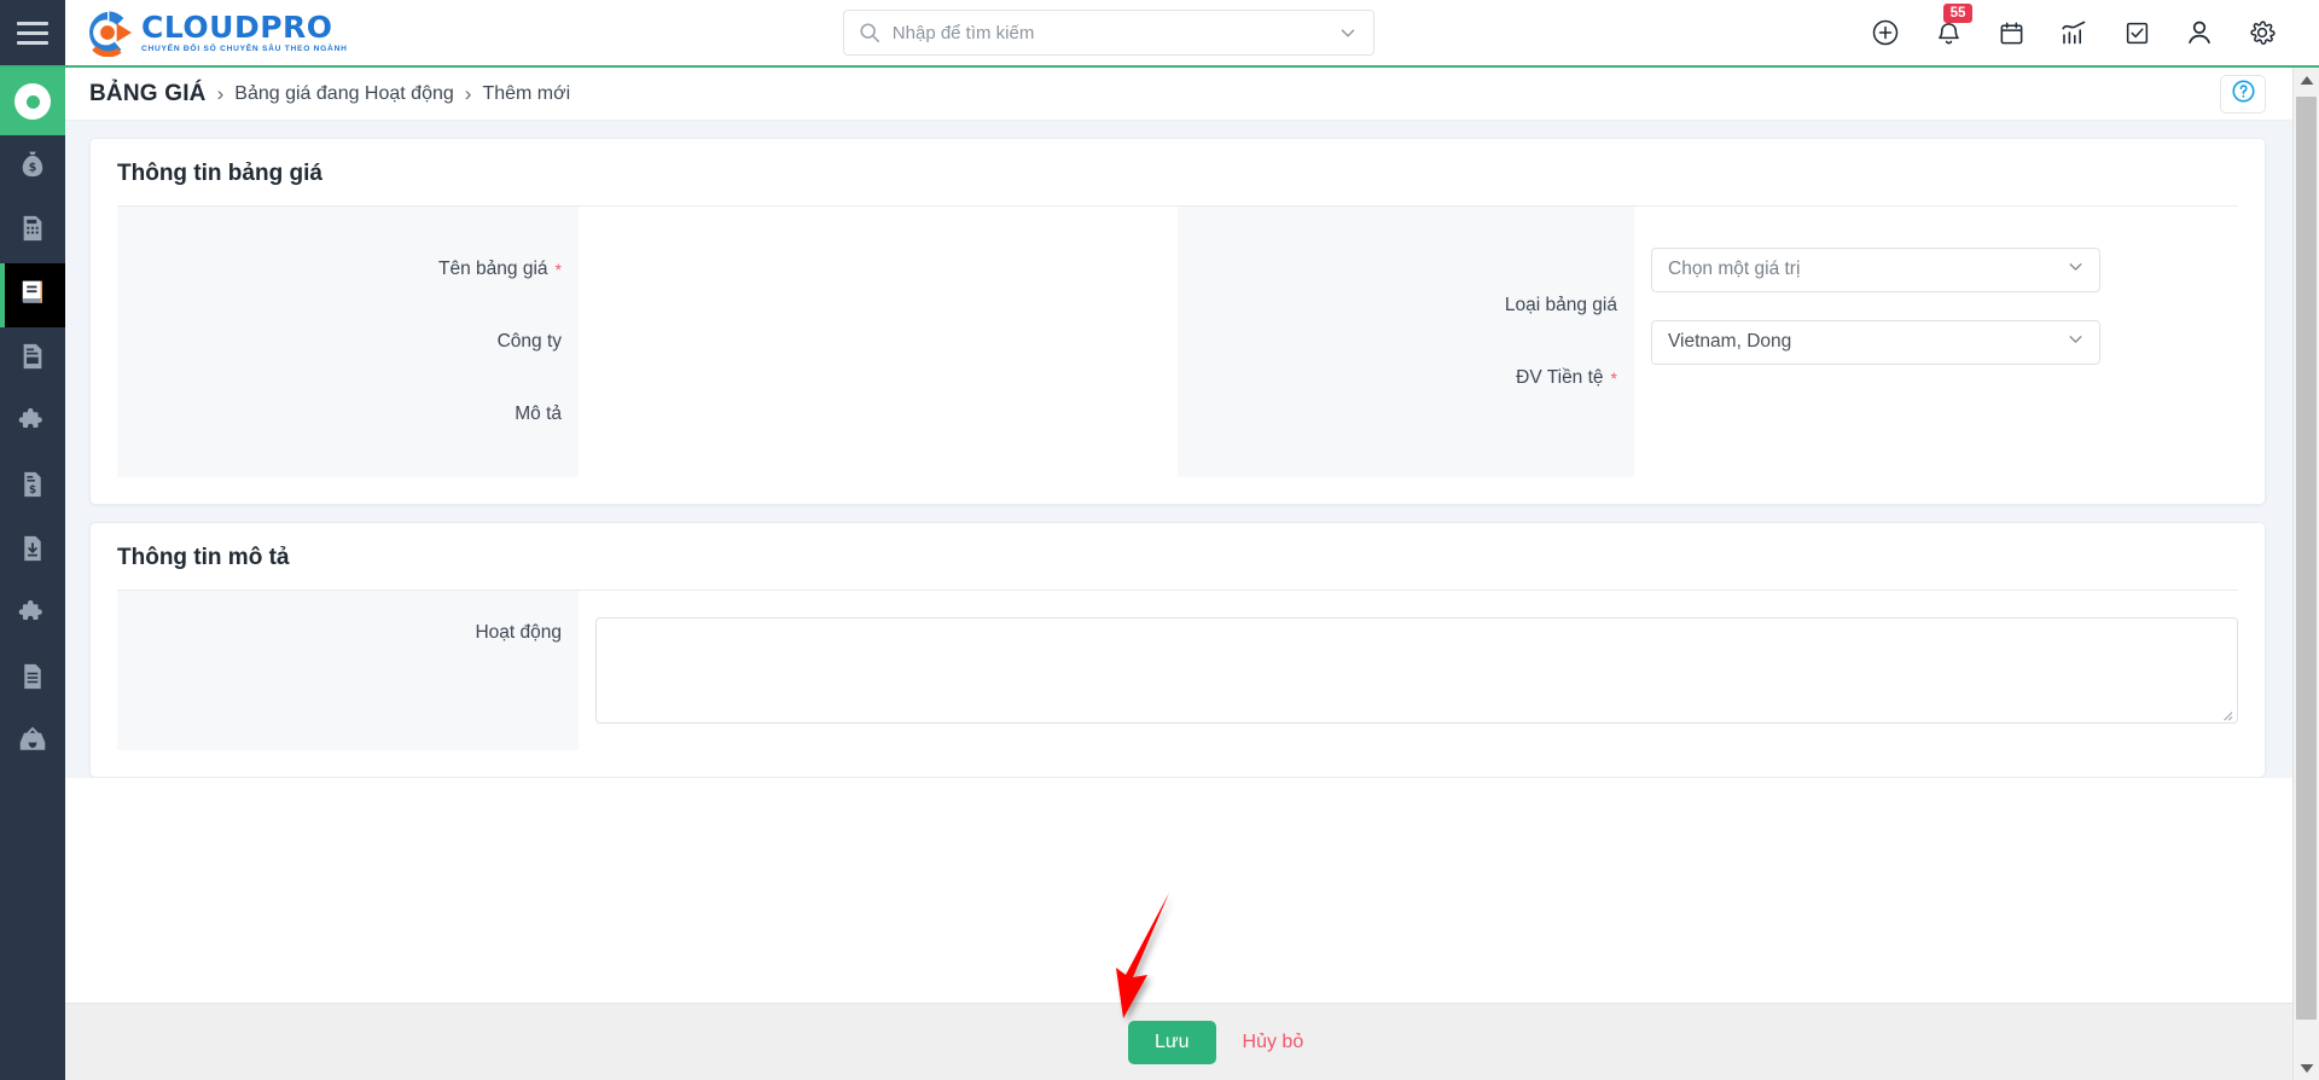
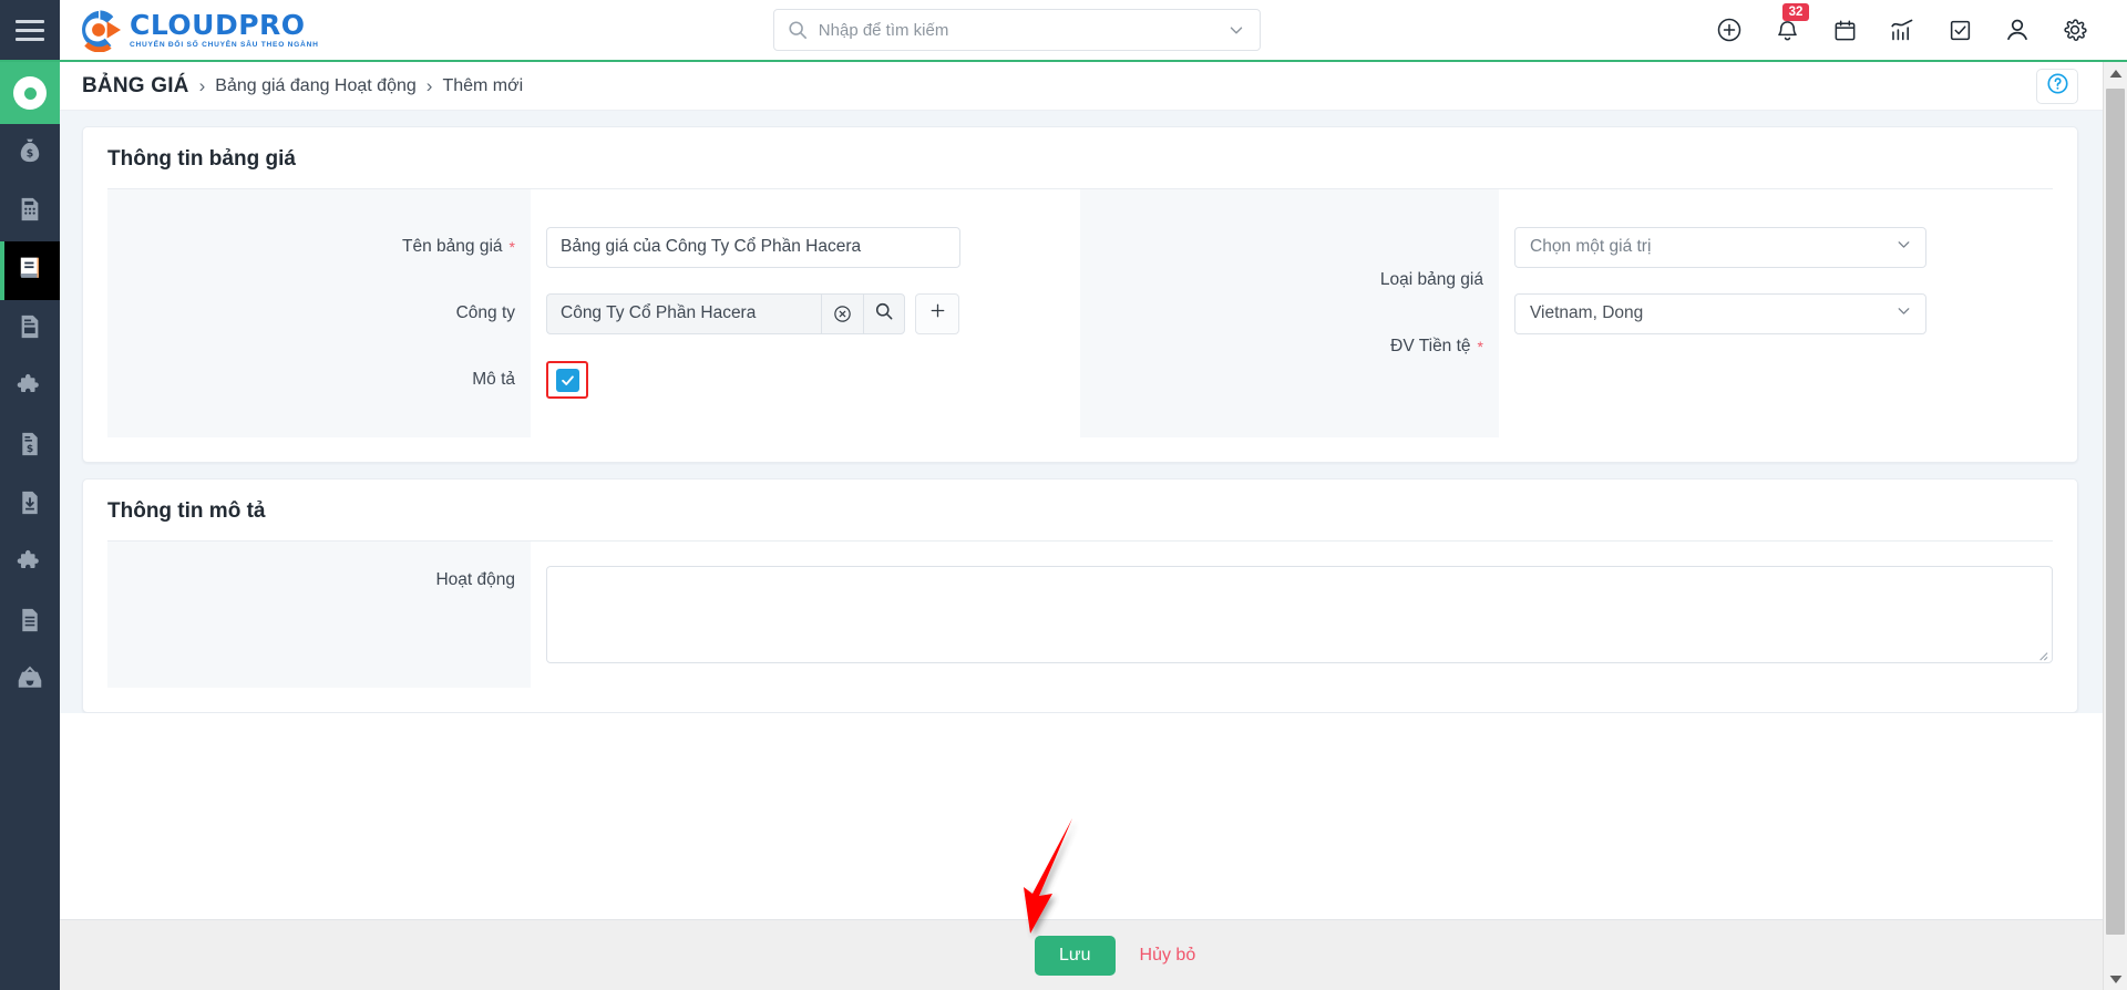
  CLOUDPRO
  Nhập để tìm kiếm
- 55
+ 32
  $
  $
  BẢNG GIÁ
  ›
  Bảng giá đang Hoạt động
  ›
  Thêm mới
  Thông tin bảng giá
  Tên bảng giá
  *
  Công ty
  Mô tả
+ Bảng giá của Công Ty Cổ Phần Hacera
+ Công Ty Cổ Phần Hacera
  Loại bảng giá
  ĐV Tiền tệ
  *
  Chọn một giá trị
  Vietnam, Dong
  Thông tin mô tả
  Hoạt động
  Lưu
  Hủy bỏ
